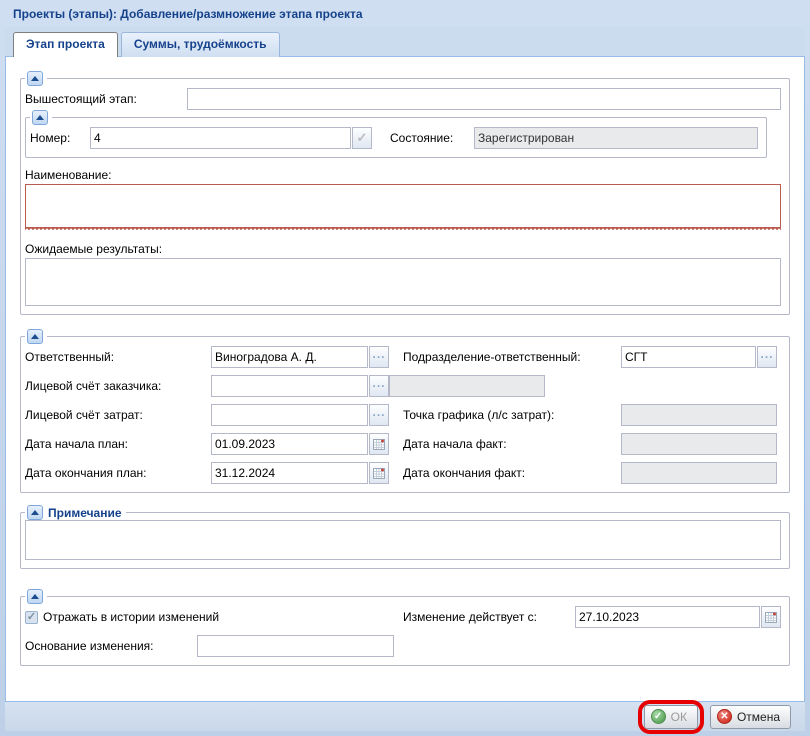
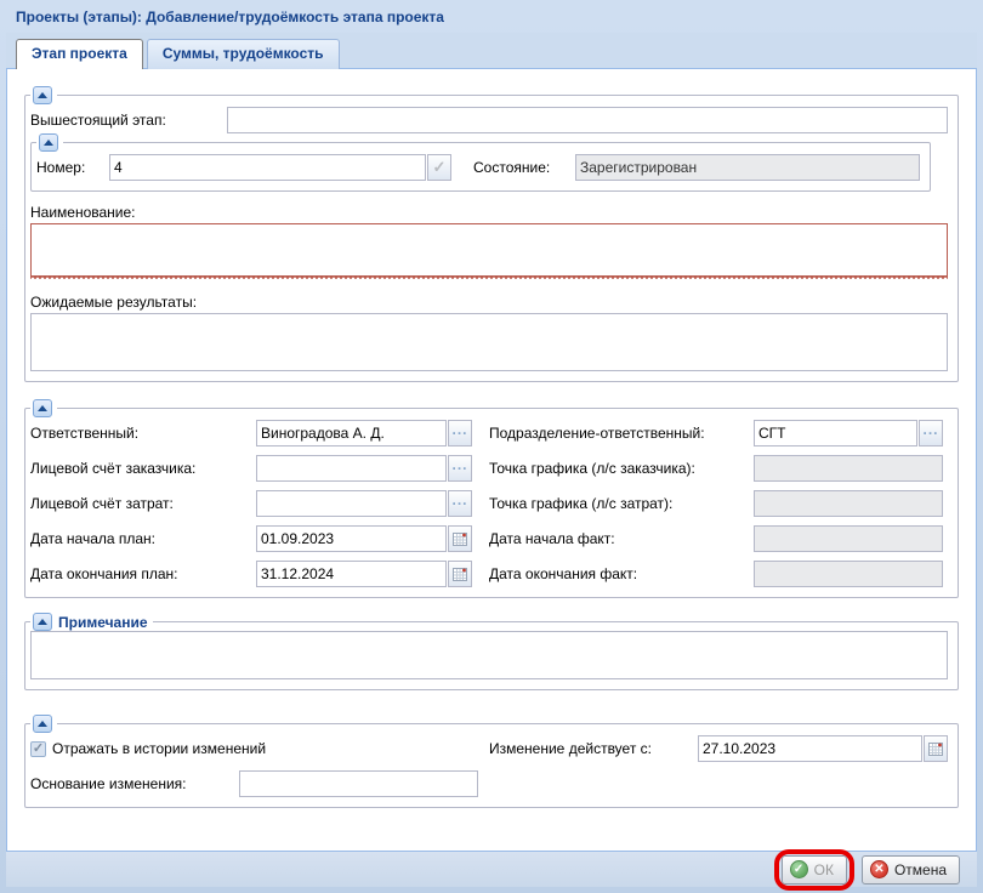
- Проекты (этапы): Добавление/размножение этапа проекта
+ Проекты (этапы): Добавление/трудоёмкость этапа проекта
  Этап проекта
  Суммы, трудоёмкость
  Вышестоящий этап:
  Номер:
  4
  Состояние:
  Зарегистрирован
  Наименование:
  Ожидаемые результаты:
  Ответственный:
  Виноградова А. Д.
  Подразделение-ответственный:
  СГТ
  Лицевой счёт заказчика:
+ Точка графика (л/с заказчика):
  Лицевой счёт затрат:
  Точка графика (л/с затрат):
  Дата начала план:
  01.09.2023
  Дата начала факт:
  Дата окончания план:
  31.12.2024
  Дата окончания факт:
  Примечание
  Отражать в истории изменений
  Изменение действует с:
  27.10.2023
  Основание изменения:
  ✓
  ОК
  ✕
  Отмена
